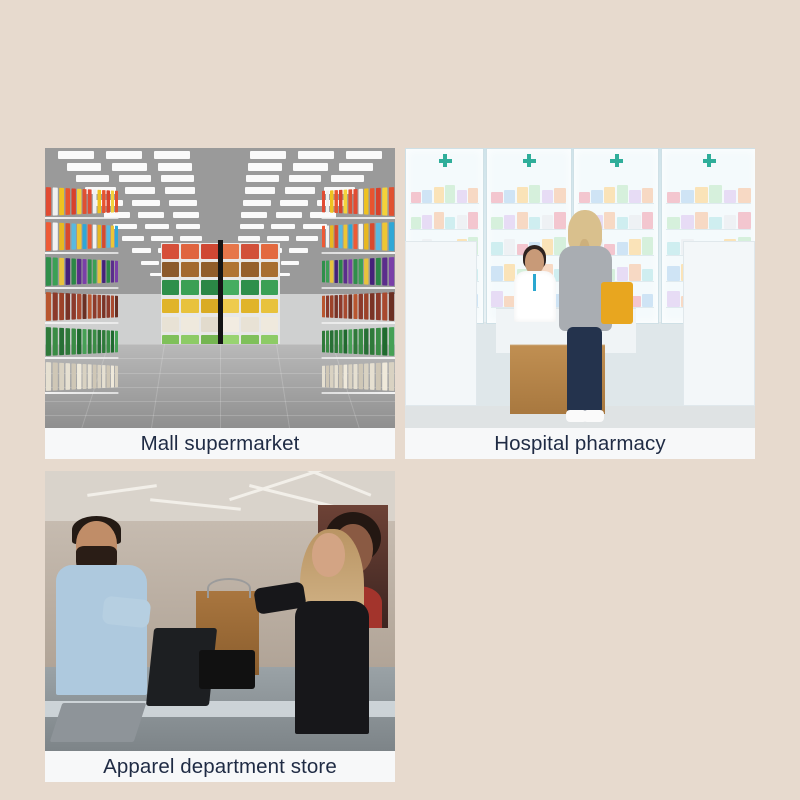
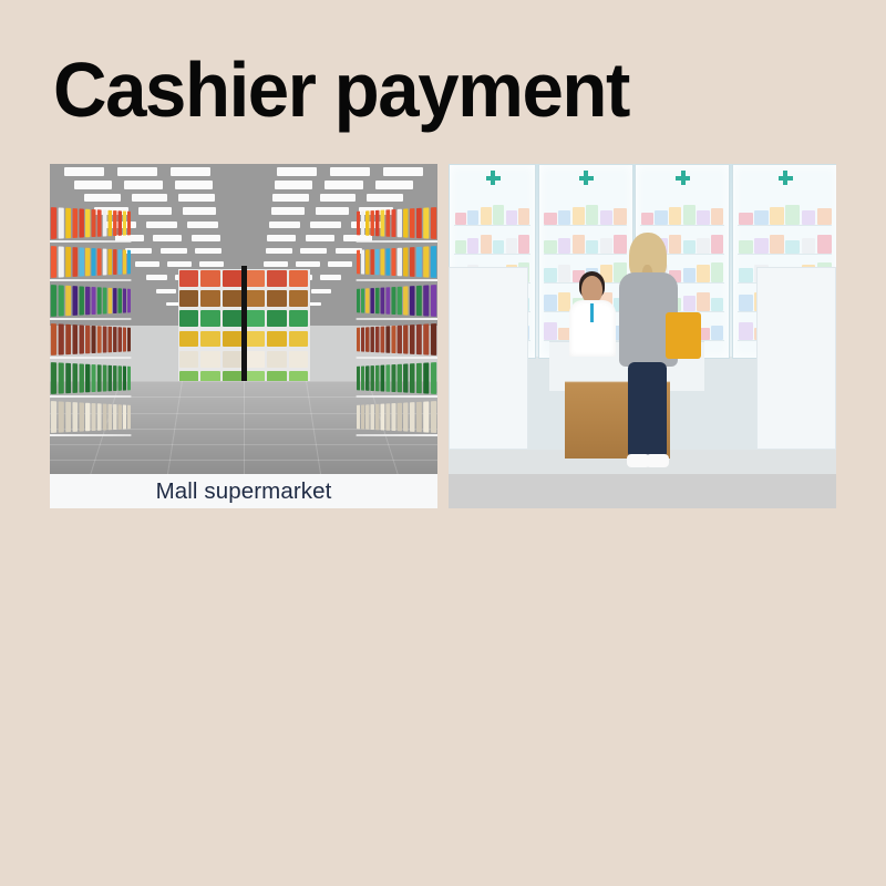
+ Cashier payment
  Mall supermarket
- Hospital pharmacy
- Apparel department store
